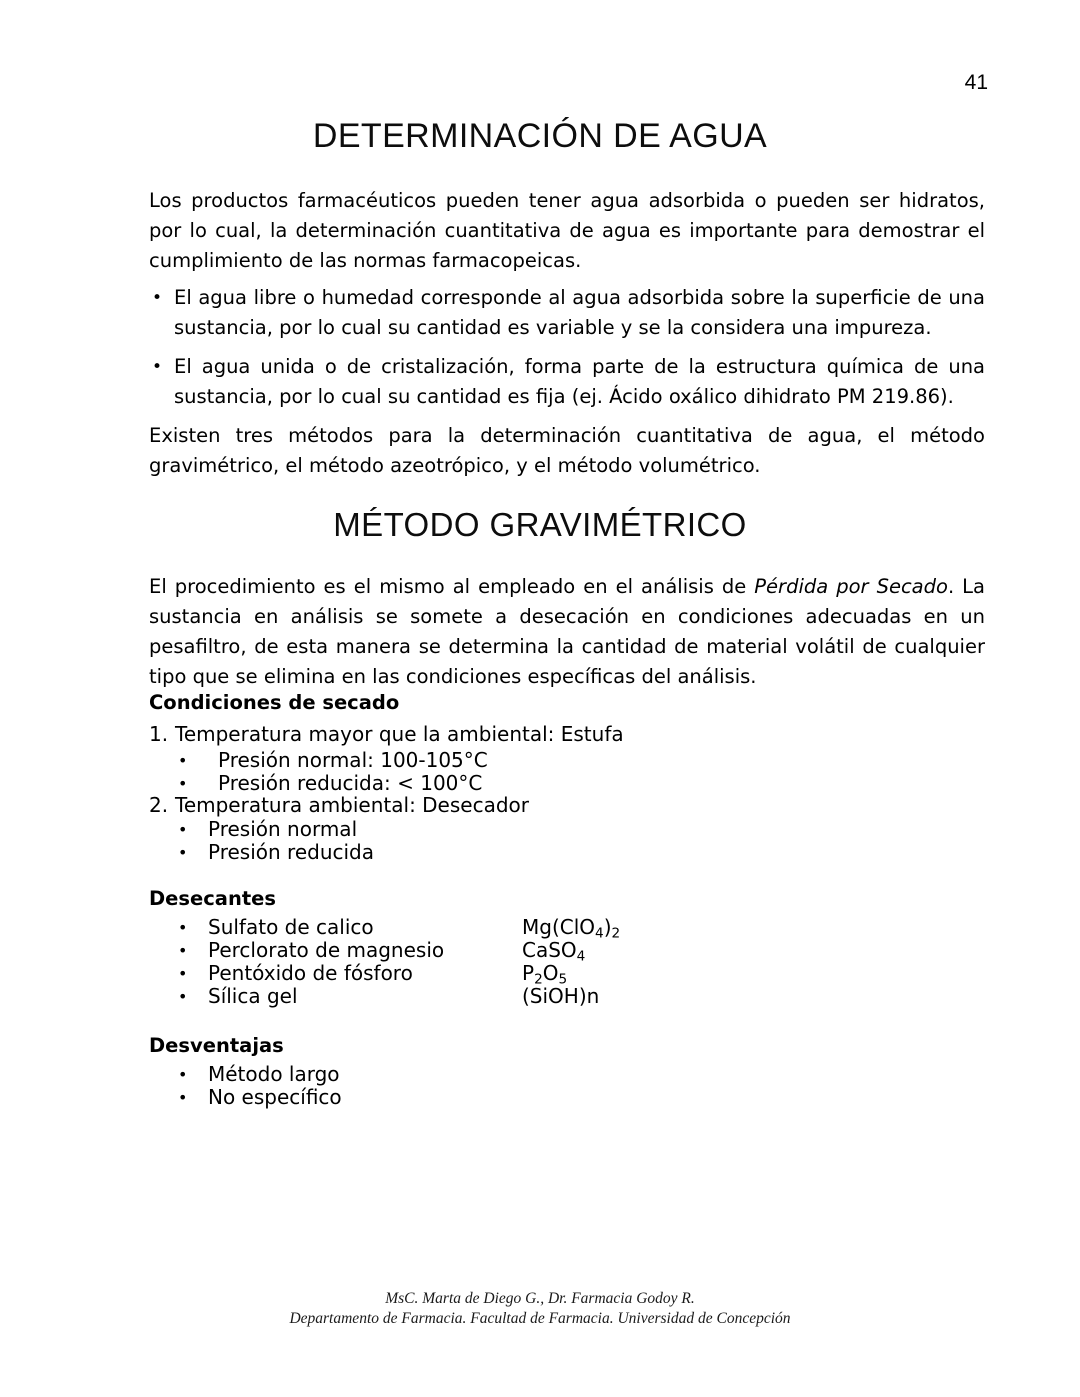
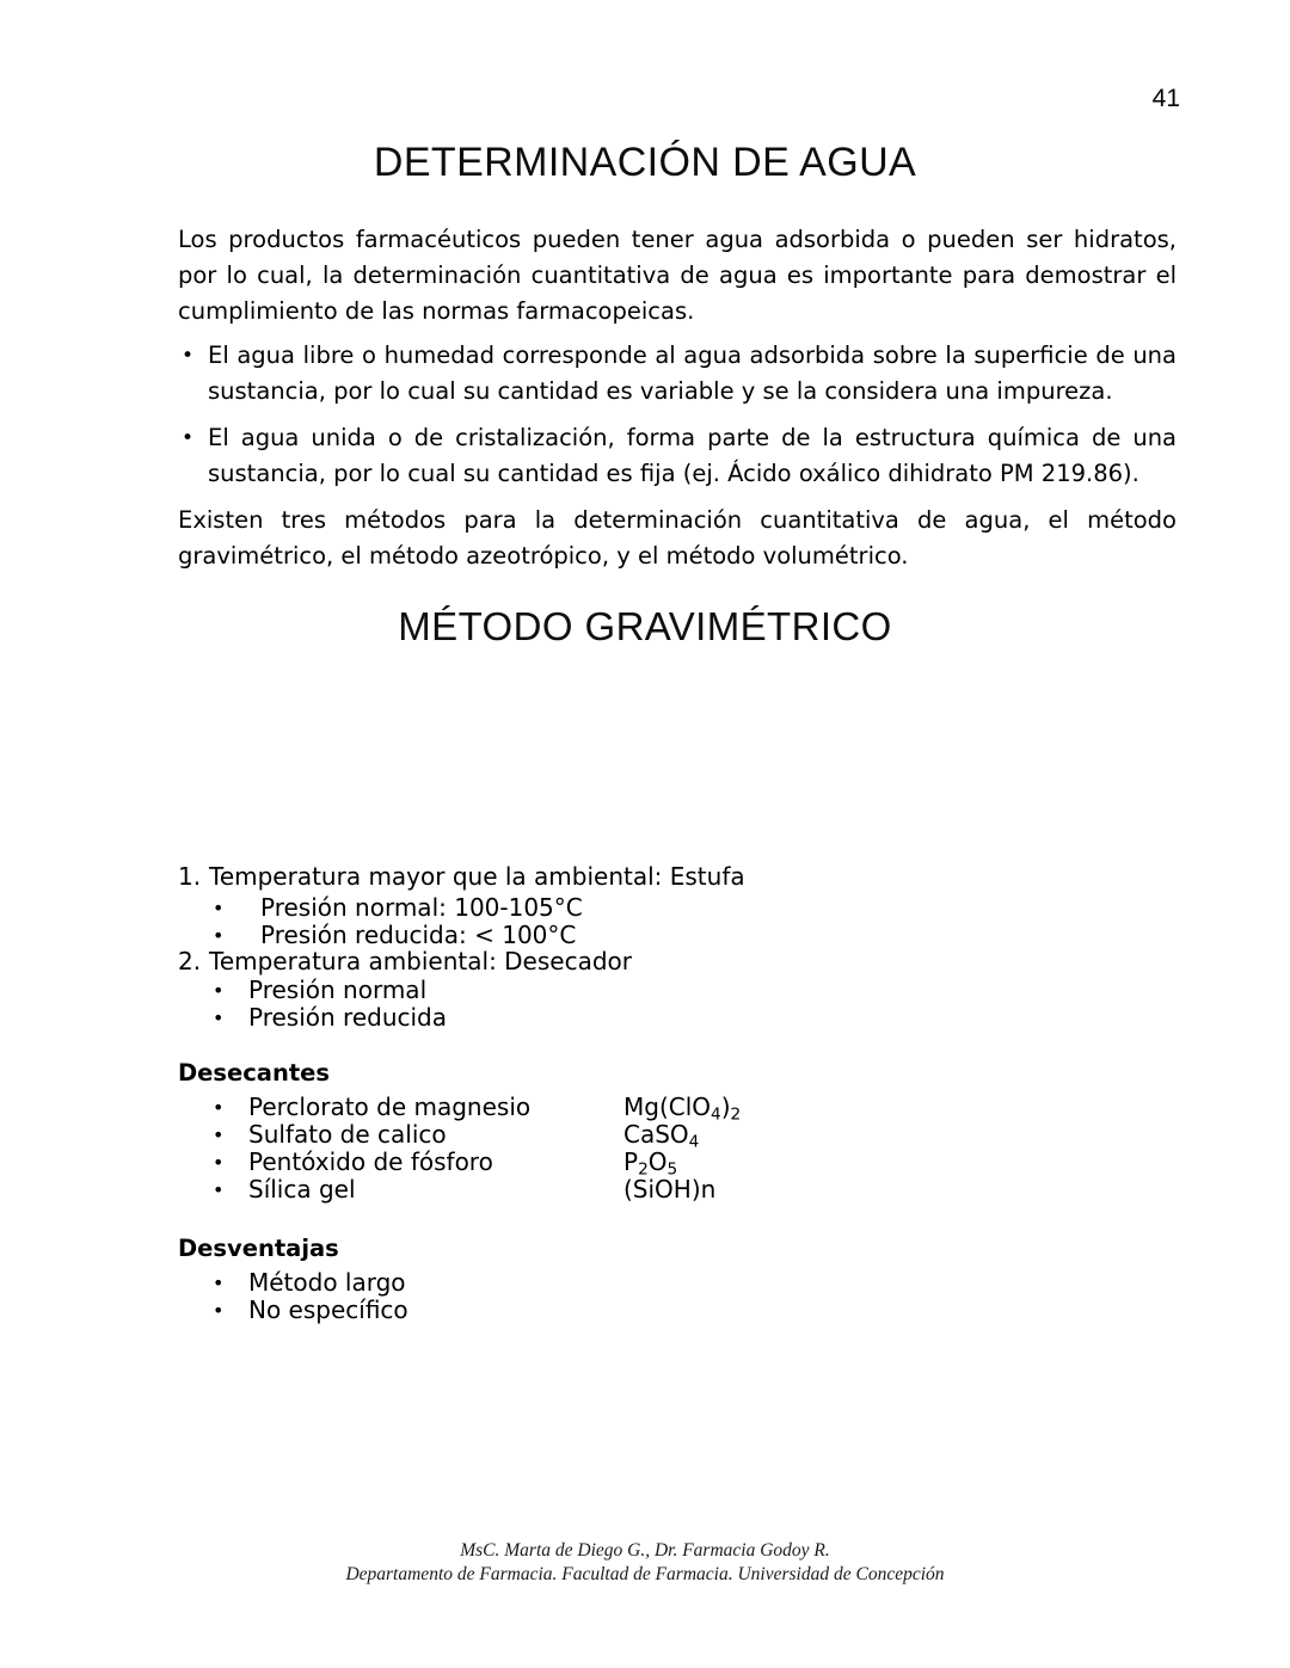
  41
  DETERMINACIÓN DE AGUA
  Los productos farmacéuticos pueden tener agua adsorbida o pueden ser hidratos, por lo cual, la determinación cuantitativa de agua es importante para demostrar el cumplimiento de las normas farmacopeicas.
  •
  El agua libre o humedad corresponde al agua adsorbida sobre la superficie de una sustancia, por lo cual su cantidad es variable y se la considera una impureza.
  •
  El agua unida o de cristalización, forma parte de la estructura química de una sustancia, por lo cual su cantidad es fija (ej. Ácido oxálico dihidrato PM 219.86).
  Existen tres métodos para la determinación cuantitativa de agua, el método gravimétrico, el método azeotrópico, y el método volumétrico.
  MÉTODO GRAVIMÉTRICO
- El procedimiento es el mismo al empleado en el análisis de Pérdida por Secado. La sustancia en análisis se somete a desecación en condiciones adecuadas en un pesafiltro, de esta manera se determina la cantidad de material volátil de cualquier tipo que se elimina en las condiciones específicas del análisis.
- Condiciones de secado
  1. Temperatura mayor que la ambiental: Estufa
  • Presión normal: 100-105°C
  • Presión reducida: < 100°C
  2. Temperatura ambiental: Desecador
  • Presión normal
  • Presión reducida
  Desecantes
  •
- Sulfato de calico
+ Perclorato de magnesio
  Mg(ClO4)2
  •
- Perclorato de magnesio
+ Sulfato de calico
  CaSO4
  •
  Pentóxido de fósforo
  P2O5
  •
  Sílica gel
  (SiOH)n
  Desventajas
  • Método largo
  • No específico
  MsC. Marta de Diego G., Dr. Farmacia Godoy R.
  Departamento de Farmacia. Facultad de Farmacia. Universidad de Concepción
